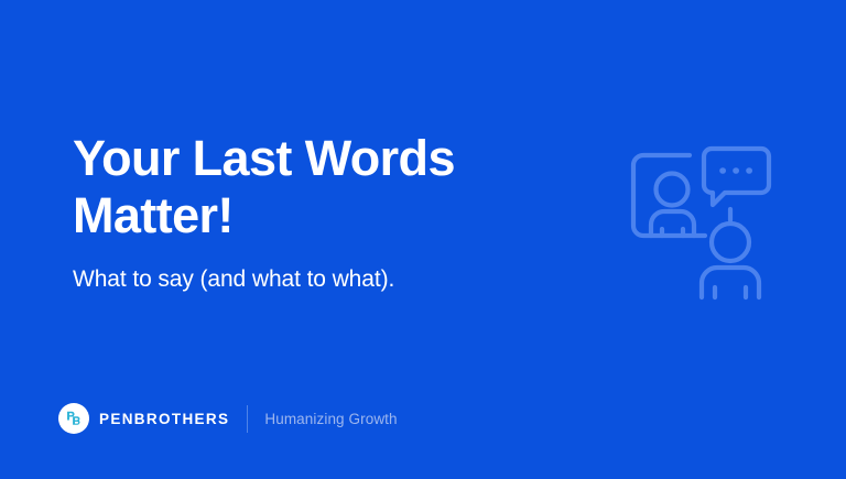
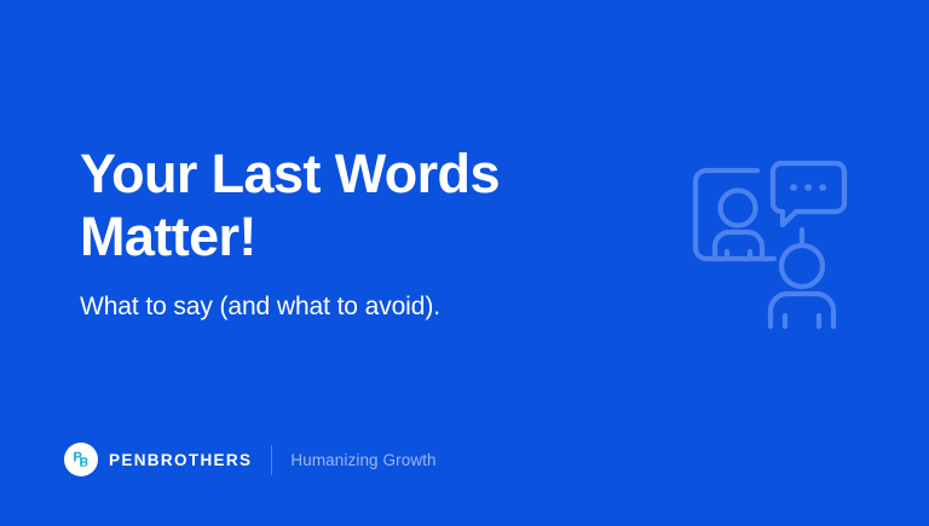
  Your Last Words
  Matter!
- What to say (and what to what).
+ What to say (and what to avoid).
  PENBROTHERS
  Humanizing Growth
